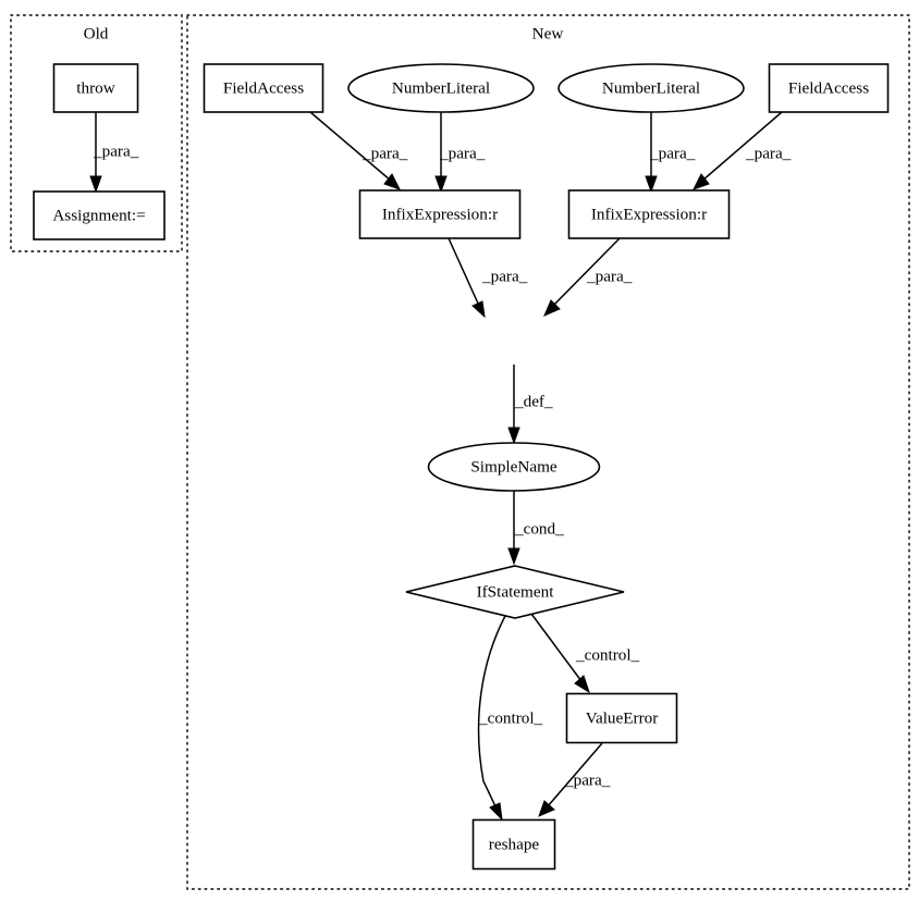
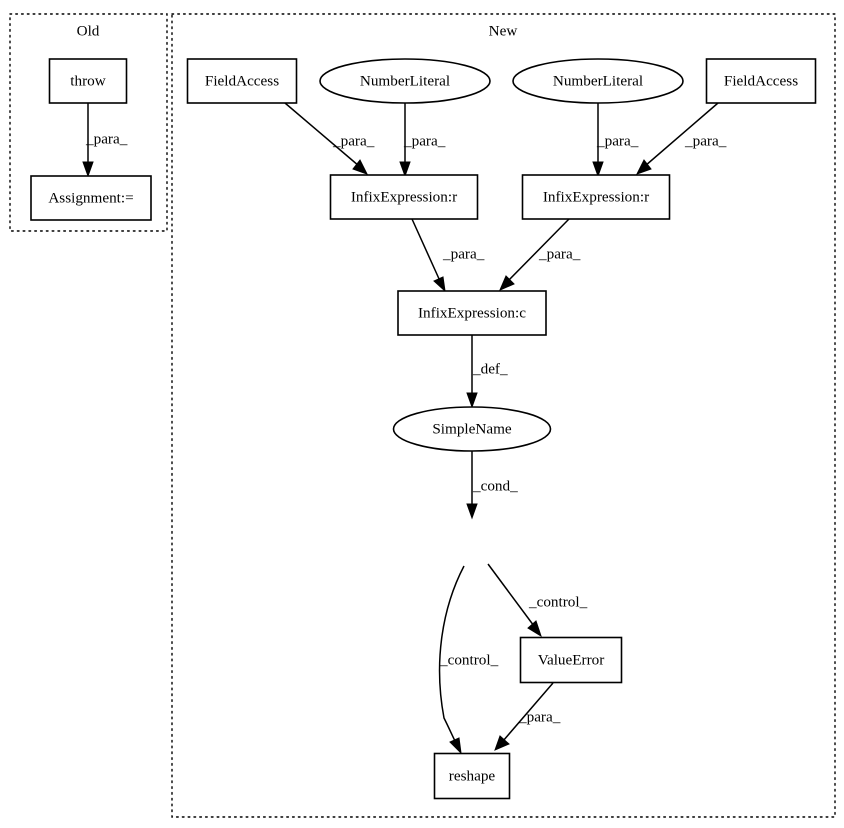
  Old
  New
  _para_
  _para_
  _para_
  _para_
  _para_
  _para_
  _para_
  _def_
  _cond_
  _control_
  _control_
  _para_
  throw
  Assignment:=
  FieldAccess
  NumberLiteral
  NumberLiteral
  FieldAccess
  InfixExpression:r
  InfixExpression:r
+ InfixExpression:c
  SimpleName
- IfStatement
  ValueError
  reshape
